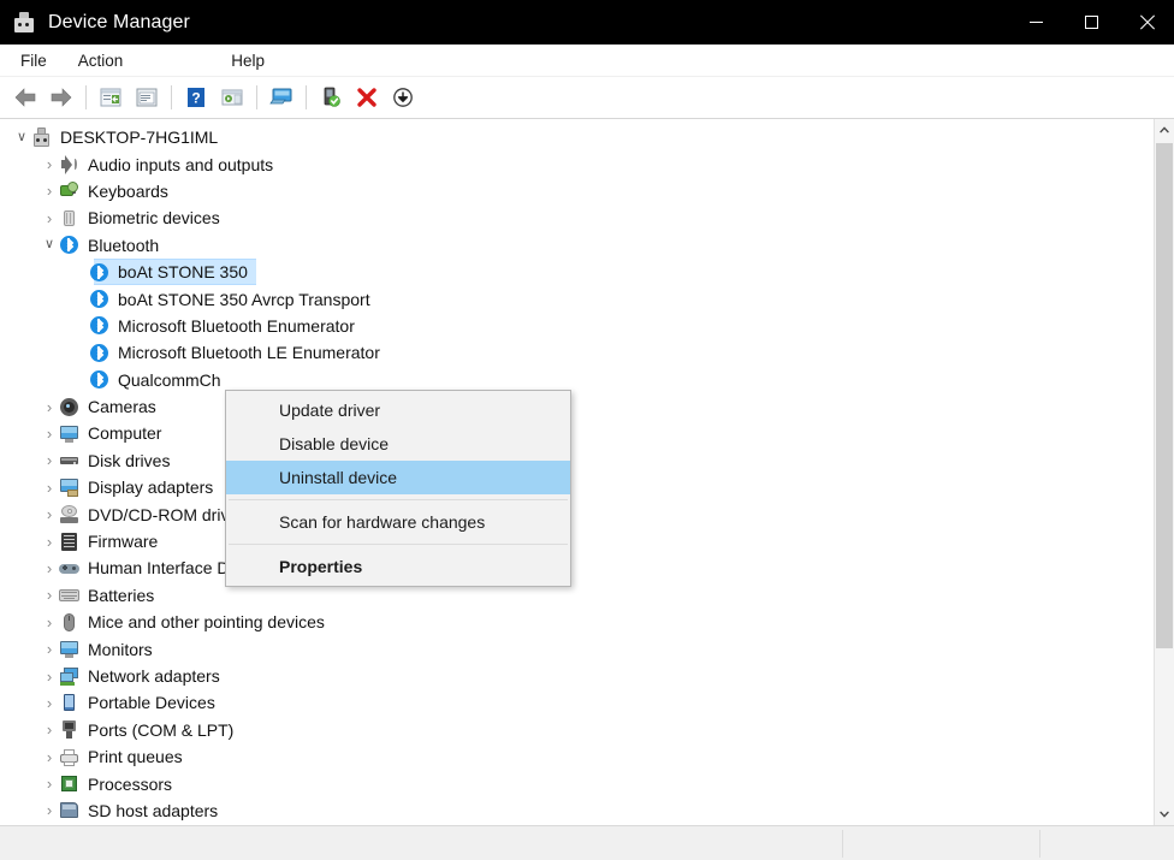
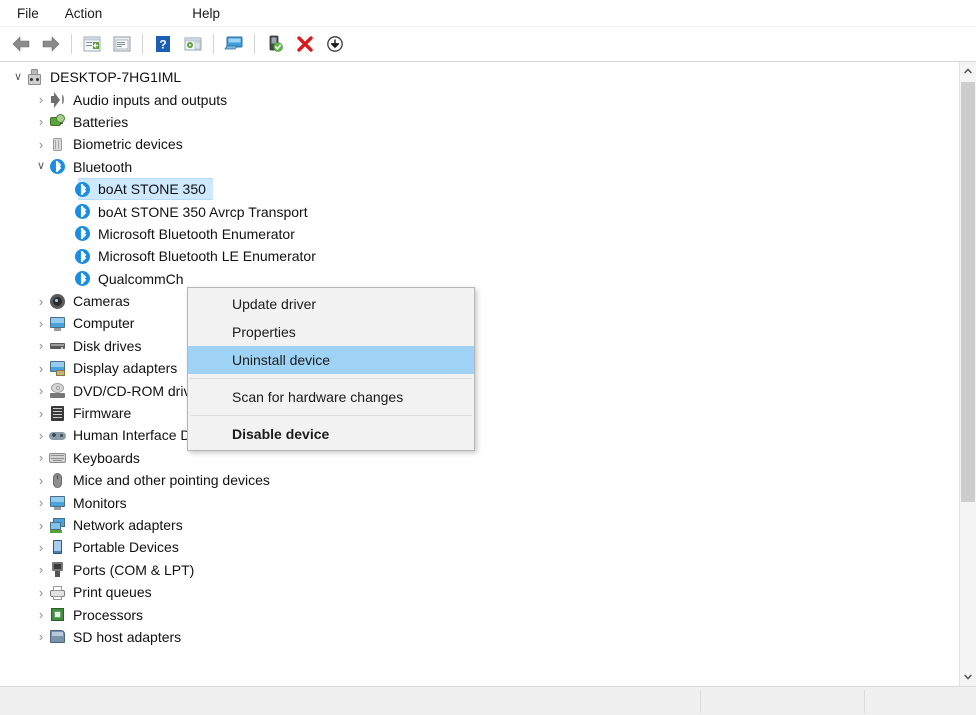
- Device Manager
  File
  Action
  Help
  ?
  ∨
  DESKTOP-7HG1IML
  ›
  Audio inputs and outputs
  ›
- Keyboards
+ Batteries
  ›
  Biometric devices
  ∨
  Bluetooth
  boAt STONE 350
  boAt STONE 350 Avrcp Transport
  Microsoft Bluetooth Enumerator
  Microsoft Bluetooth LE Enumerator
  QualcommCh
  ›
  Cameras
  ›
  Computer
  ›
  Disk drives
  ›
  Display adapters
  ›
  DVD/CD-ROM dri
  ›
  Firmware
  ›
  Human Interface D
  ›
- Batteries
+ Keyboards
  ›
  Mice and other pointing devices
  ›
  Monitors
  ›
  Network adapters
  ›
  Portable Devices
  ›
  Ports (COM & LPT)
  ›
  Print queues
  ›
  Processors
  ›
  SD host adapters
  Update driver
- Disable device
+ Properties
  Uninstall device
  Scan for hardware changes
- Properties
+ Disable device
